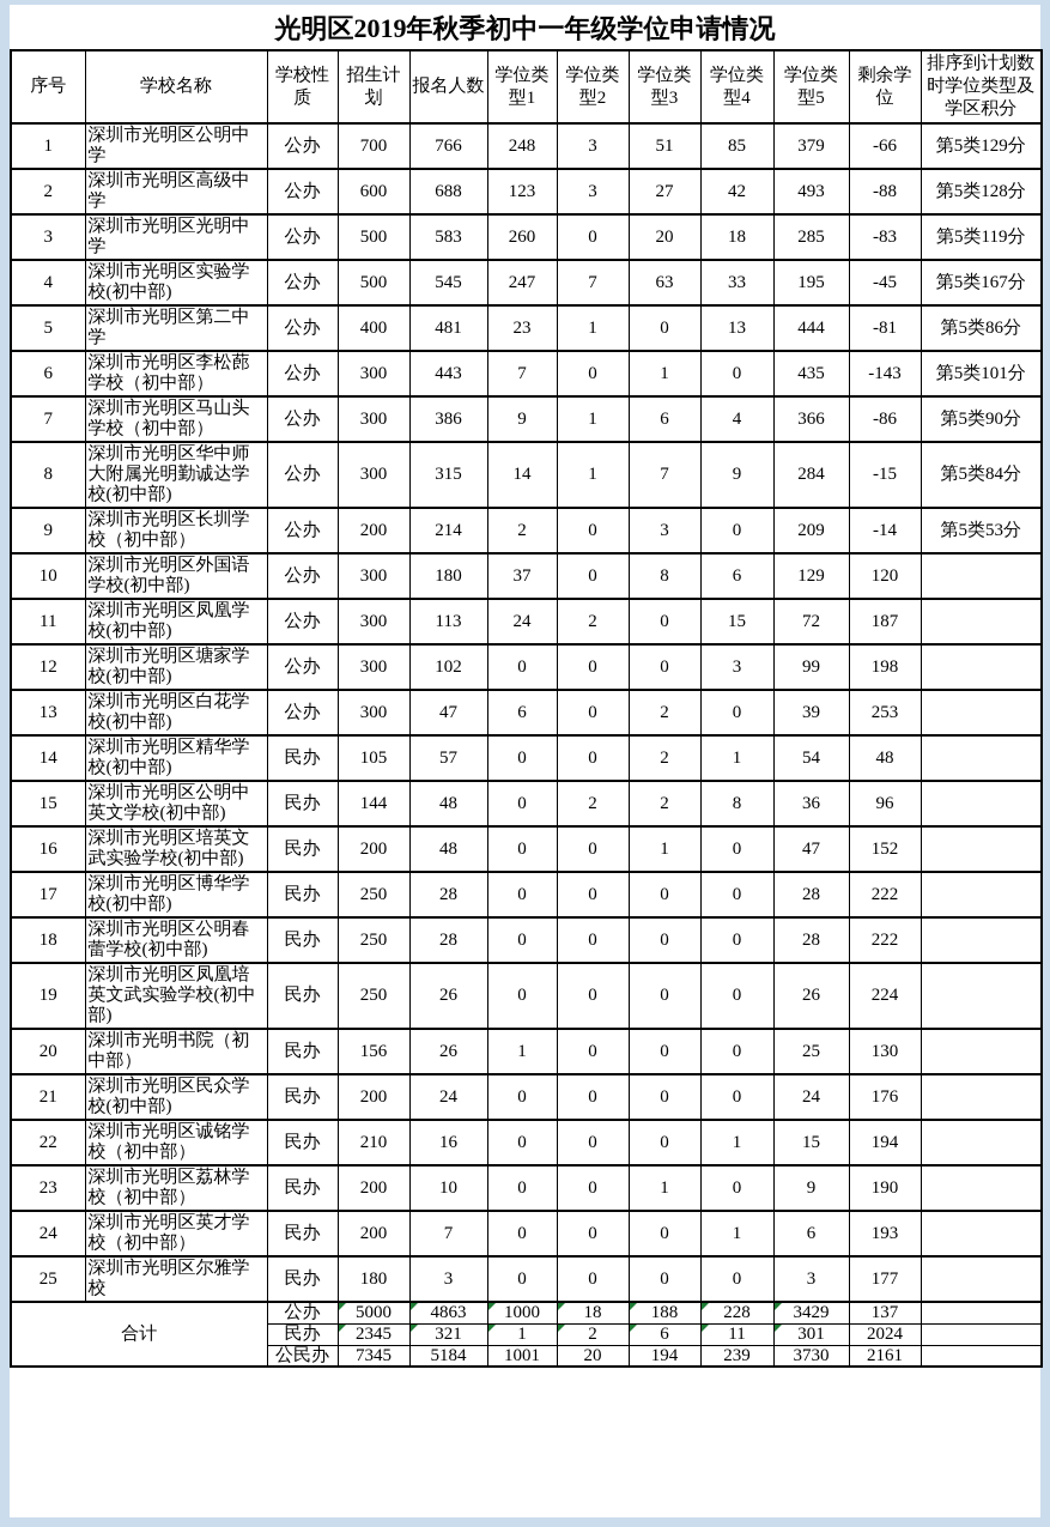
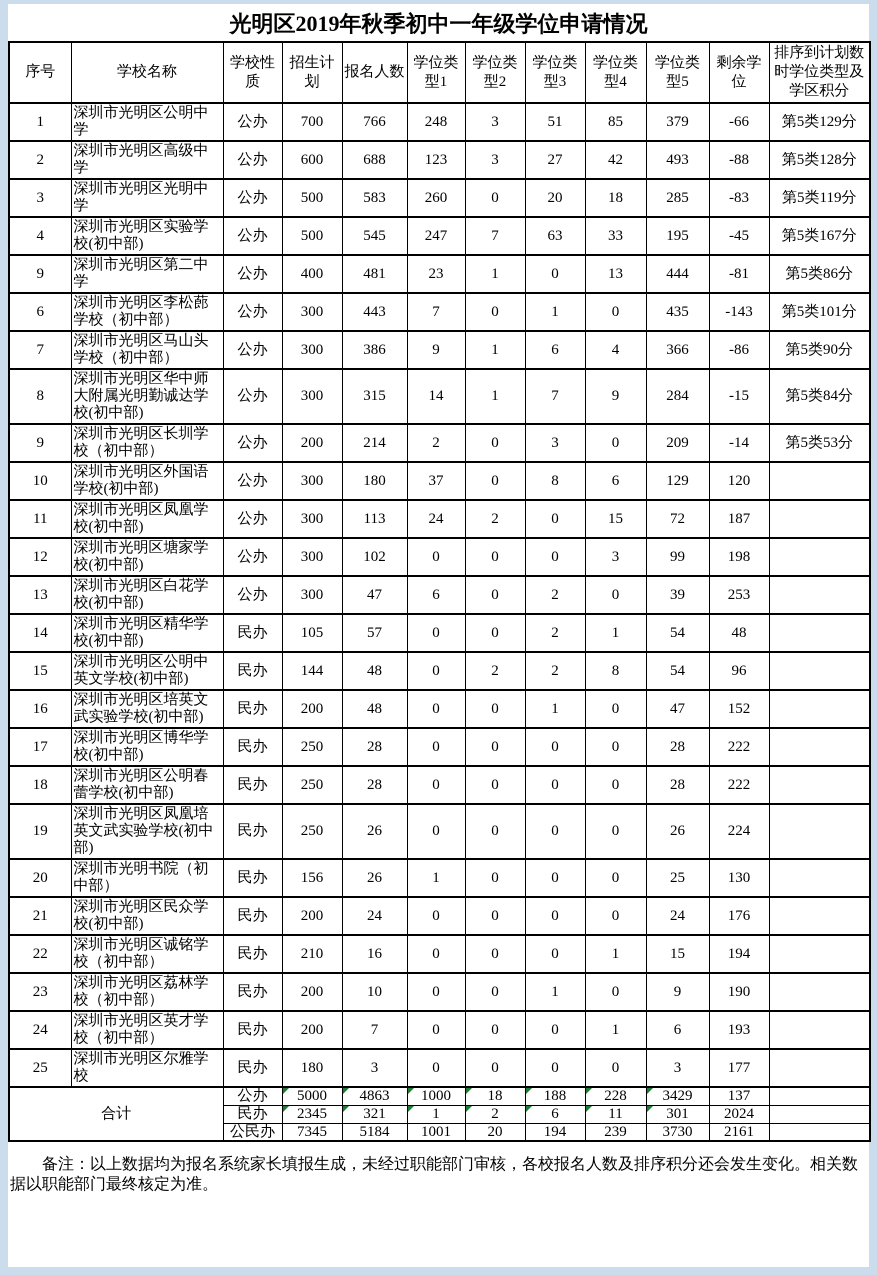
  光明区2019年秋季初中一年级学位申请情况
  序号	学校名称	学校性质	招生计划	报名人数	学位类型1	学位类型2	学位类型3	学位类型4	学位类型5	剩余学位	排序到计划数时学位类型及学区积分
  1	深圳市光明区公明中学	公办	700	766	248	3	51	85	379	-66	第5类129分
  2	深圳市光明区高级中学	公办	600	688	123	3	27	42	493	-88	第5类128分
  3	深圳市光明区光明中学	公办	500	583	260	0	20	18	285	-83	第5类119分
  4	深圳市光明区实验学校(初中部)	公办	500	545	247	7	63	33	195	-45	第5类167分
- 5	深圳市光明区第二中学	公办	400	481	23	1	0	13	444	-81	第5类86分
+ 9	深圳市光明区第二中学	公办	400	481	23	1	0	13	444	-81	第5类86分
  6	深圳市光明区李松蓢学校（初中部）	公办	300	443	7	0	1	0	435	-143	第5类101分
  7	深圳市光明区马山头学校（初中部）	公办	300	386	9	1	6	4	366	-86	第5类90分
  8	深圳市光明区华中师大附属光明勤诚达学校(初中部)	公办	300	315	14	1	7	9	284	-15	第5类84分
  9	深圳市光明区长圳学校（初中部）	公办	200	214	2	0	3	0	209	-14	第5类53分
  10	深圳市光明区外国语学校(初中部)	公办	300	180	37	0	8	6	129	120
  11	深圳市光明区凤凰学校(初中部)	公办	300	113	24	2	0	15	72	187
  12	深圳市光明区塘家学校(初中部)	公办	300	102	0	0	0	3	99	198
  13	深圳市光明区白花学校(初中部)	公办	300	47	6	0	2	0	39	253
  14	深圳市光明区精华学校(初中部)	民办	105	57	0	0	2	1	54	48
- 15	深圳市光明区公明中英文学校(初中部)	民办	144	48	0	2	2	8	36	96
+ 15	深圳市光明区公明中英文学校(初中部)	民办	144	48	0	2	2	8	54	96
  16	深圳市光明区培英文武实验学校(初中部)	民办	200	48	0	0	1	0	47	152
  17	深圳市光明区博华学校(初中部)	民办	250	28	0	0	0	0	28	222
  18	深圳市光明区公明春蕾学校(初中部)	民办	250	28	0	0	0	0	28	222
  19	深圳市光明区凤凰培英文武实验学校(初中部)	民办	250	26	0	0	0	0	26	224
  20	深圳市光明书院（初中部）	民办	156	26	1	0	0	0	25	130
  21	深圳市光明区民众学校(初中部)	民办	200	24	0	0	0	0	24	176
  22	深圳市光明区诚铭学校（初中部）	民办	210	16	0	0	0	1	15	194
  23	深圳市光明区荔林学校（初中部）	民办	200	10	0	0	1	0	9	190
  24	深圳市光明区英才学校（初中部）	民办	200	7	0	0	0	1	6	193
  25	深圳市光明区尔雅学校	民办	180	3	0	0	0	0	3	177
  合计	公办	5000	4863	1000	18	188	228	3429	137
  民办	2345	321	1	2	6	11	301	2024
  公民办	7345	5184	1001	20	194	239	3730	2161
+ 备注：以上数据均为报名系统家长填报生成，未经过职能部门审核，各校报名人数及排序积分还会发生变化。相关数据以职能部门最终核定为准。
